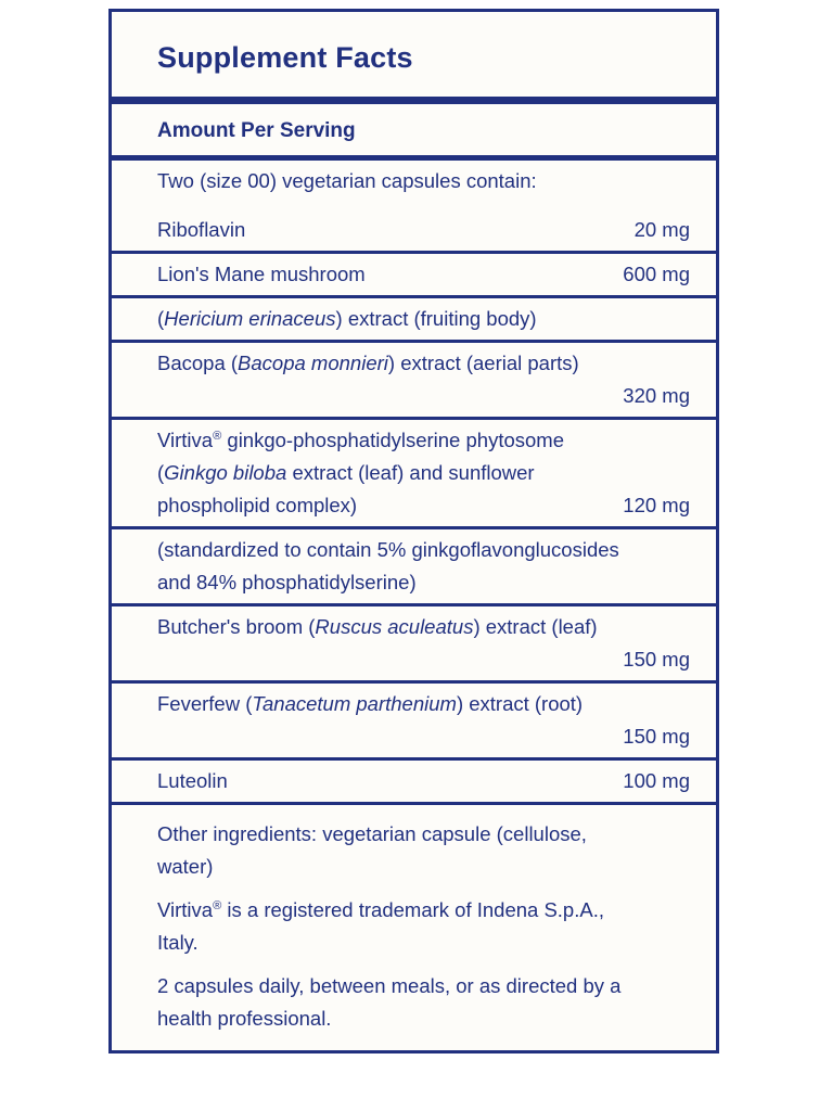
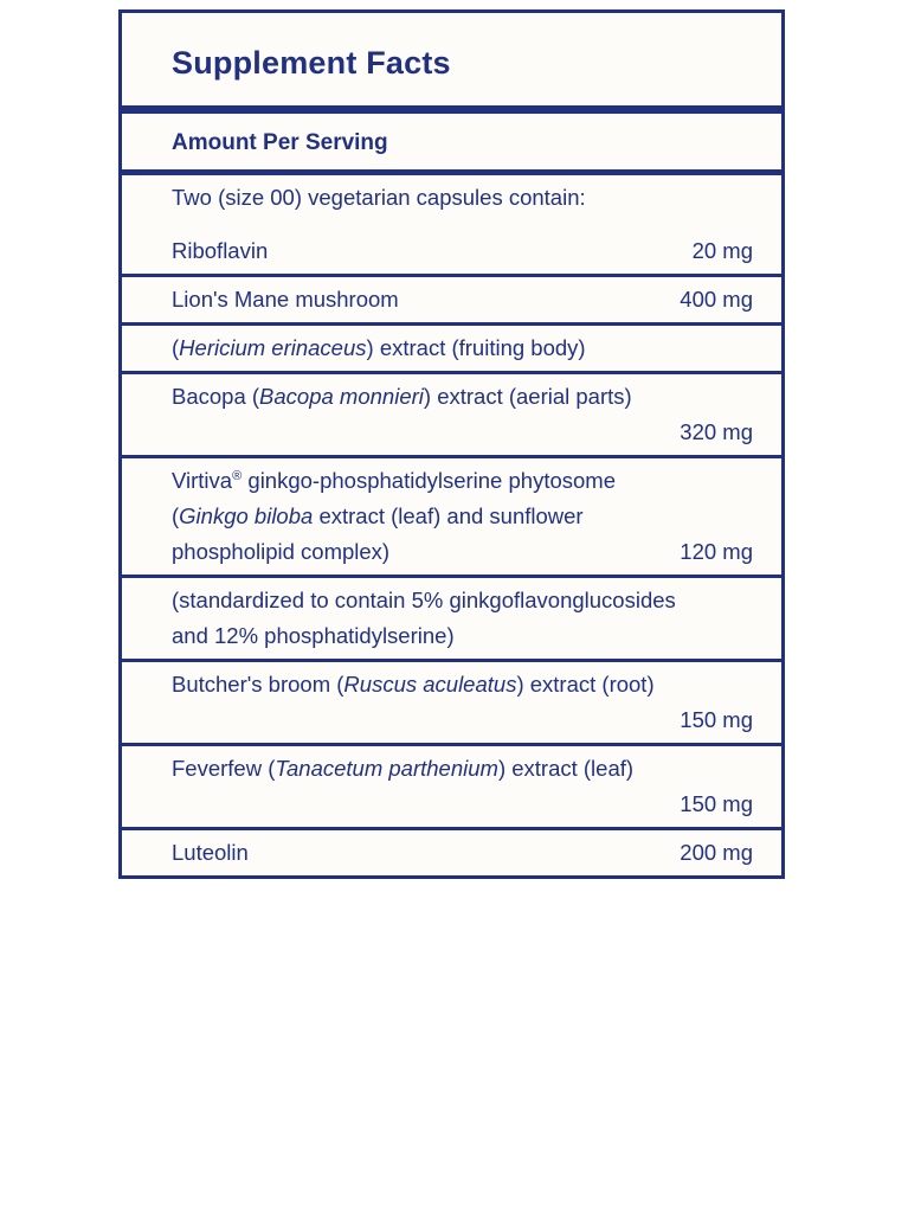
  Supplement Facts
  Amount Per Serving
  Two (size 00) vegetarian capsules contain:
  Riboflavin
  20 mg
  Lion's Mane mushroom
- 600 mg
+ 400 mg
  (Hericium erinaceus) extract (fruiting body)
  Bacopa (Bacopa monnieri) extract (aerial parts)
  320 mg
  Virtiva® ginkgo-phosphatidylserine phytosome
  (Ginkgo biloba extract (leaf) and sunflower
  phospholipid complex)
  120 mg
  (standardized to contain 5% ginkgoflavonglucosides
- and 84% phosphatidylserine)
+ and 12% phosphatidylserine)
- Butcher's broom (Ruscus aculeatus) extract (leaf)
+ Butcher's broom (Ruscus aculeatus) extract (root)
  150 mg
- Feverfew (Tanacetum parthenium) extract (root)
+ Feverfew (Tanacetum parthenium) extract (leaf)
  150 mg
  Luteolin
- 100 mg
+ 200 mg
- Other ingredients: vegetarian capsule (cellulose,
- water)
- Virtiva® is a registered trademark of Indena S.p.A.,
- Italy.
- 2 capsules daily, between meals, or as directed by a
- health professional.
